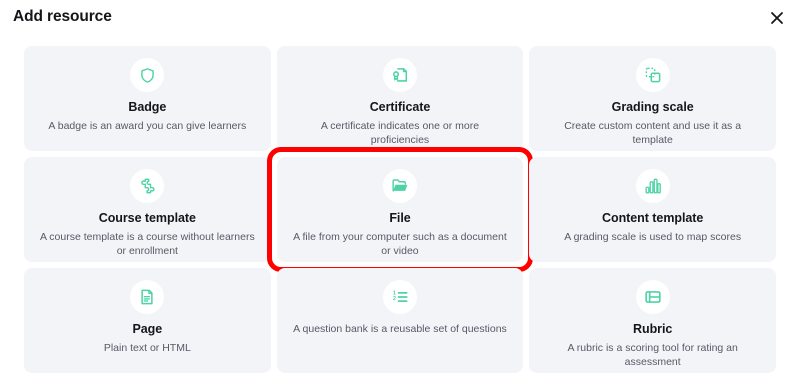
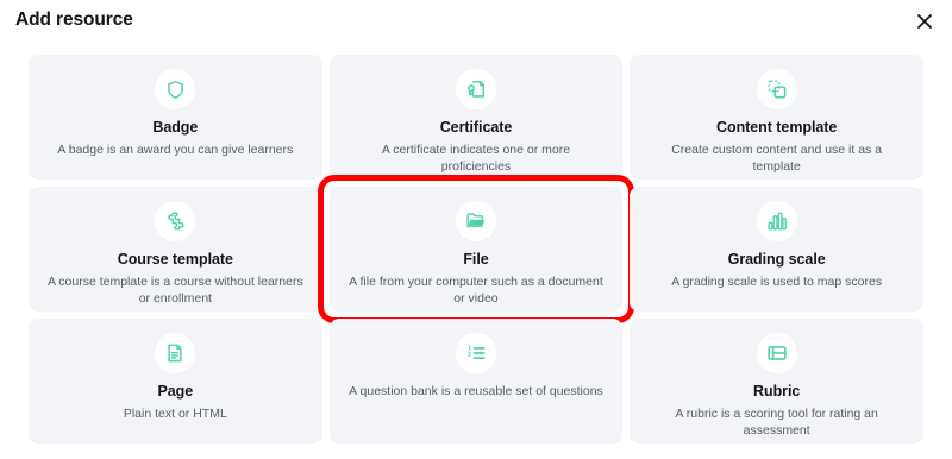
  Add resource
  Badge
  A badge is an award you can give learners
  Certificate
  A certificate indicates one or more proficiencies
- Grading scale
+ Content template
  Create custom content and use it as a template
  Course template
  A course template is a course without learners or enrollment
  File
  A file from your computer such as a document or video
- Content template
+ Grading scale
  A grading scale is used to map scores
  Page
  Plain text or HTML
  A question bank is a reusable set of questions
  Rubric
  A rubric is a scoring tool for rating an assessment
